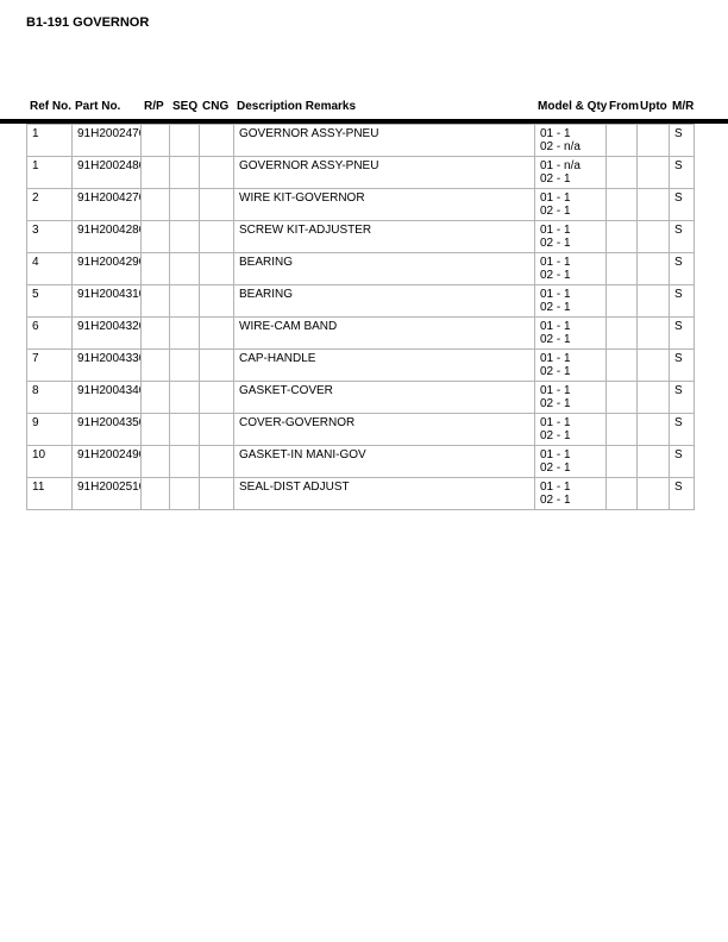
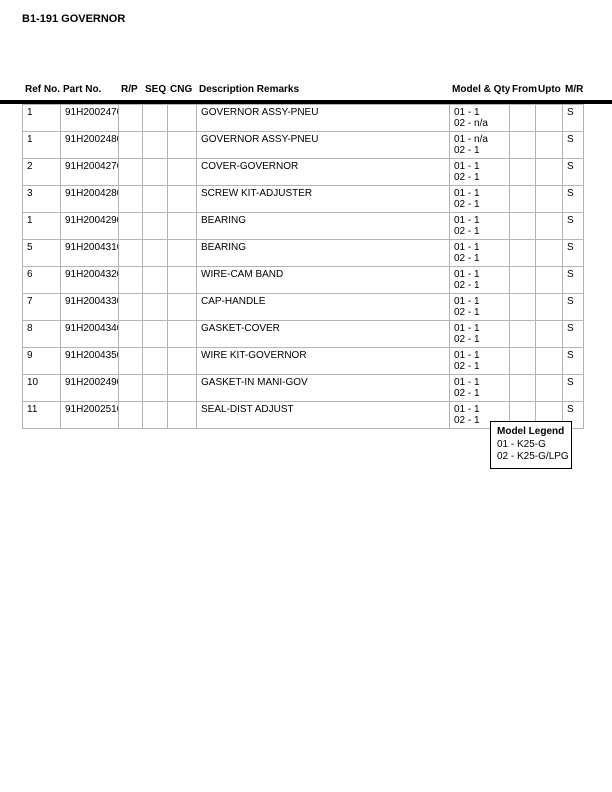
  B1-191 GOVERNOR
  Ref No.	Part No.	R/P	SEQ	CNG	Description Remarks	Model & Qty	From	Upto	M/R
  1	91H200247				GOVERNOR ASSY-PNEU	01 - 102 - n/a			S
  1	91H200248				GOVERNOR ASSY-PNEU	01 - n/a02 - 1			S
- 2	91H200427				WIRE KIT-GOVERNOR	01 - 102 - 1			S
+ 2	91H200427				COVER-GOVERNOR	01 - 102 - 1			S
  3	91H200428				SCREW KIT-ADJUSTER	01 - 102 - 1			S
- 4	91H200429				BEARING	01 - 102 - 1			S
+ 1	91H200429				BEARING	01 - 102 - 1			S
  5	91H200431				BEARING	01 - 102 - 1			S
  6	91H200432				WIRE-CAM BAND	01 - 102 - 1			S
  7	91H200433				CAP-HANDLE	01 - 102 - 1			S
  8	91H200434				GASKET-COVER	01 - 102 - 1			S
- 9	91H200435				COVER-GOVERNOR	01 - 102 - 1			S
+ 9	91H200435				WIRE KIT-GOVERNOR	01 - 102 - 1			S
  10	91H200249				GASKET-IN MANI-GOV	01 - 102 - 1			S
  11	91H200251				SEAL-DIST ADJUST	01 - 102 - 1			S
+ Model Legend
+ 01 - K25-G
+ 02 - K25-G/LPG
